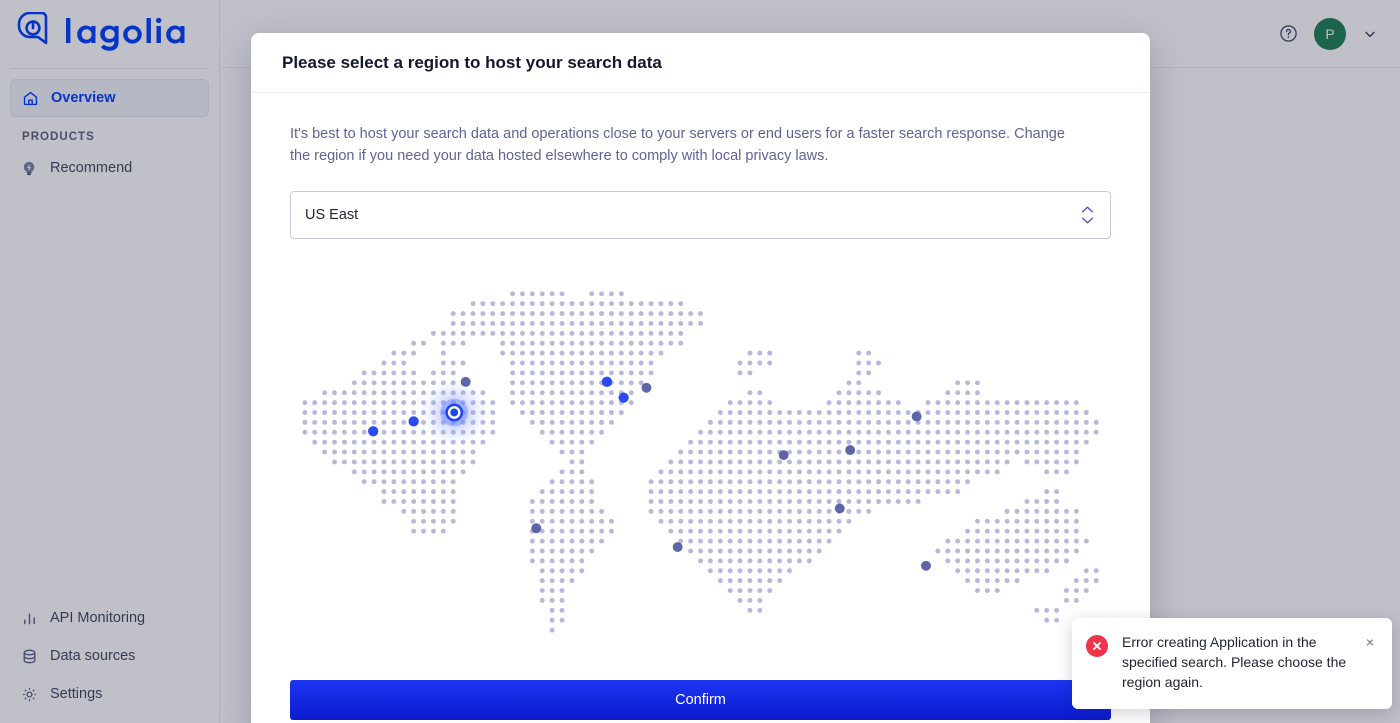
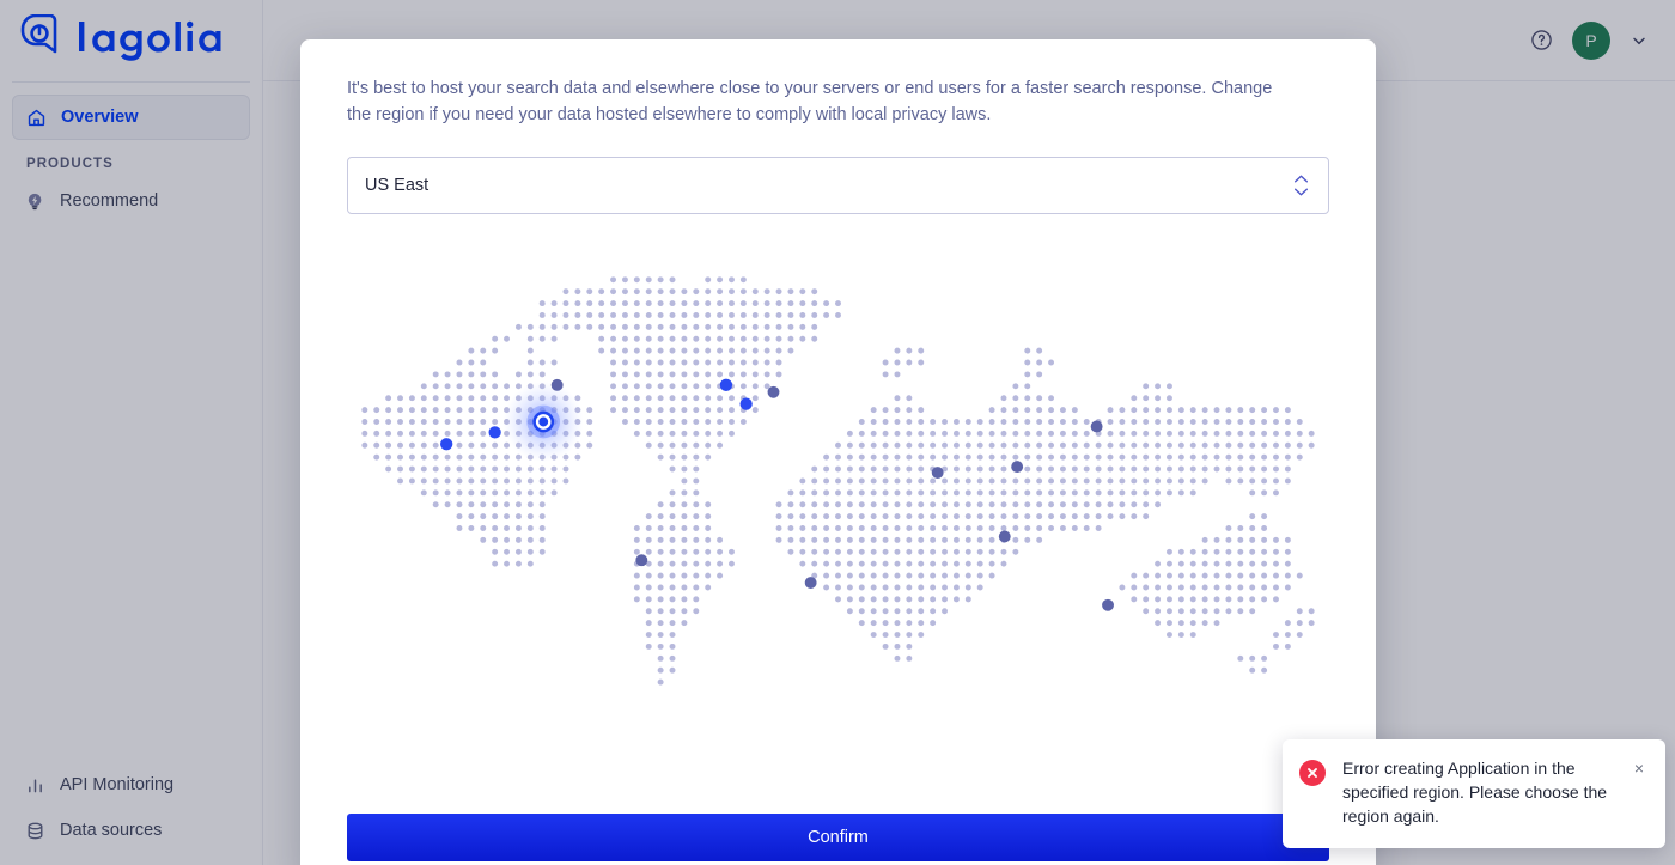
  Overview
  PRODUCTS
  Recommend
  API Monitoring
  Data sources
- Settings
  P
- Please select a region to host your search data
- It's best to host your search data and operations close to your servers or end users for a faster search response. Change the region if you need your data hosted elsewhere to comply with local privacy laws.
+ It's best to host your search data and elsewhere close to your servers or end users for a faster search response. Change the region if you need your data hosted elsewhere to comply with local privacy laws.
  US East
  Confirm
- Error creating Application in the specified search. Please choose the region again.
+ Error creating Application in the specified region. Please choose the region again.
  ×
